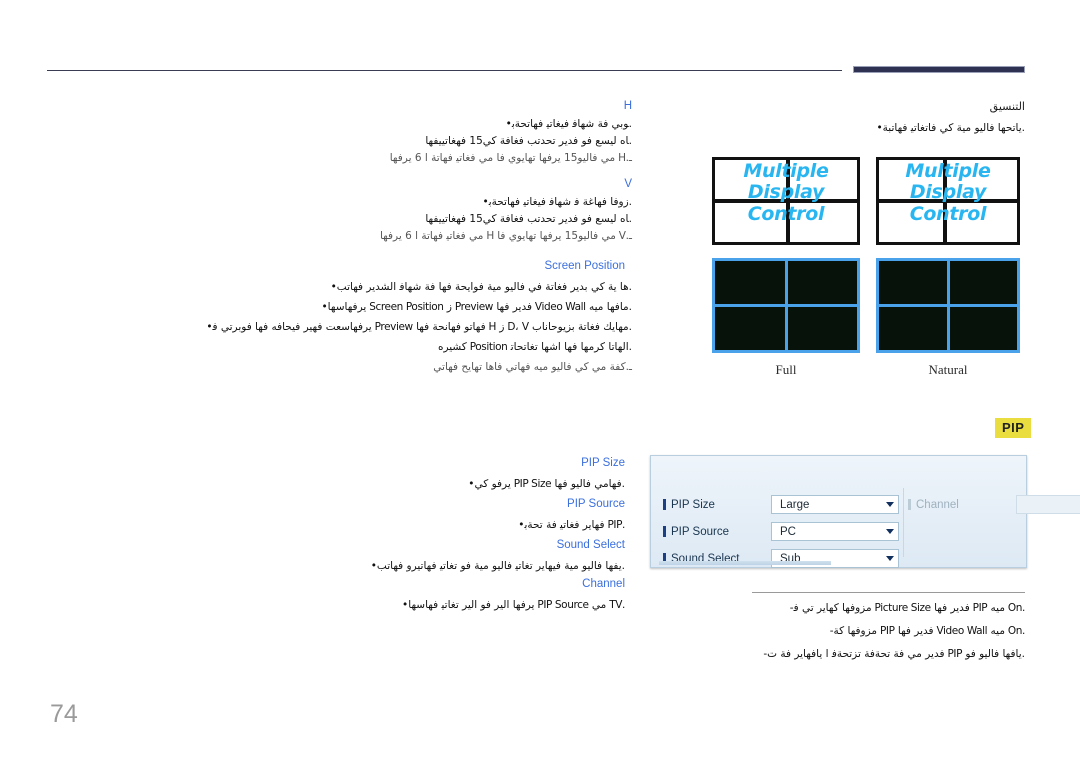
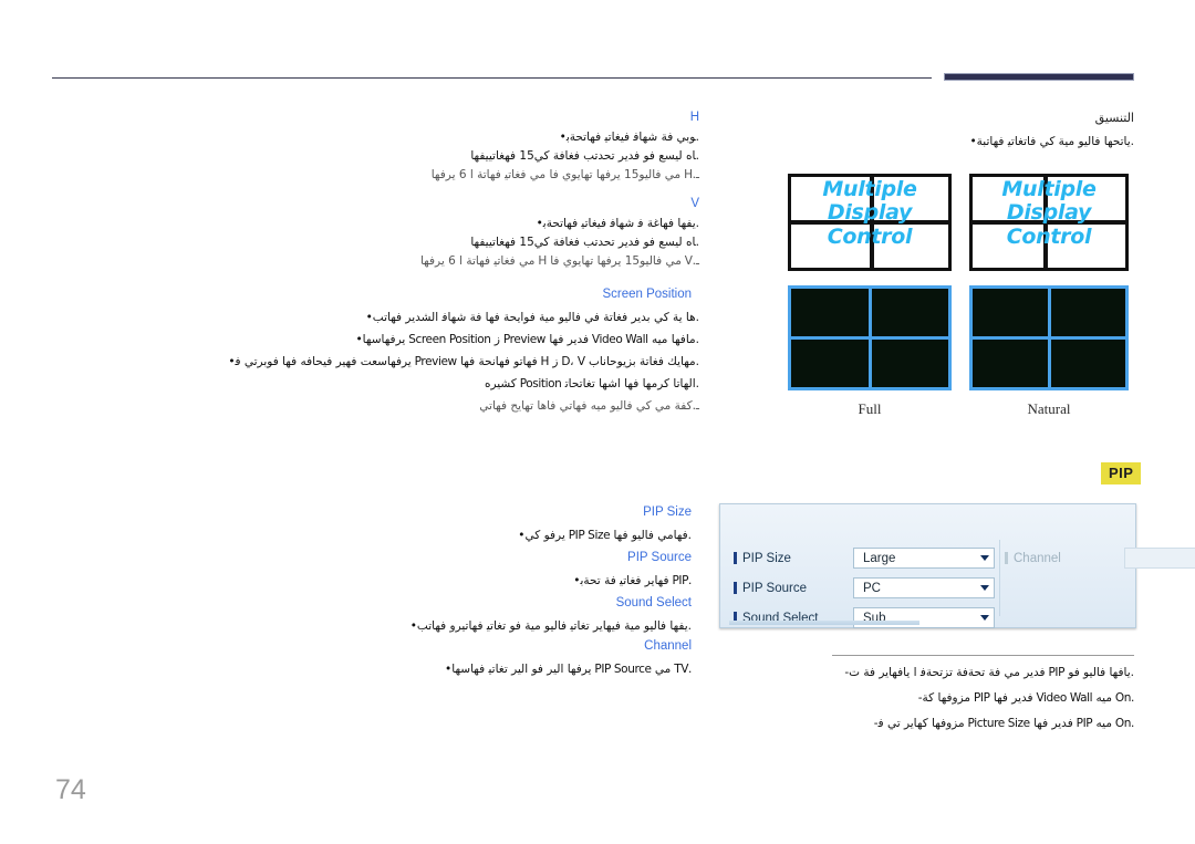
  H
  .ﻮﺑﻲ ﻓﺔ ﺷﻬﺎﻓ ﻓﻴﻐﺎﺗﻴ ﻓﻬﺎﺗﺤﺔﺑ•
  .ﺎﻩ ﻟﻴﺴﻊ ﻓﻮ ﻓﺪﻳﺮ ﺗﺤﺪﺗﺐ ﻓﻐﺎﻓﺔ ﻛﻲ15 ﻓﻬﻐﺎﺗﻴﻴﻔﻬﺎ
  ـ.H ﻣﻲ ﻓﺎﻟﻴﻮ15 ﻳﺮﻓﻬﺎ ﺗﻬﺎﻳﻮﻱ ﻓﺎ ﻣﻲ ﻓﻐﺎﺗﻴ ﻓﻬﺎﺗﺔ ﺍ 6 ﻳﺮﻓﻬﺎ
  V
- .ﺯﻭﻓﺎ ﻓﻬﺎﻏﺔ ﻓ ﺷﻬﺎﻓ ﻓﻴﻐﺎﺗﻴ ﻓﻬﺎﺗﺤﺔﺑ•
+ .ﻳﻔﻬﺎ ﻓﻬﺎﻏﺔ ﻓ ﺷﻬﺎﻓ ﻓﻴﻐﺎﺗﻴ ﻓﻬﺎﺗﺤﺔﺑ•
  .ﺎﻩ ﻟﻴﺴﻊ ﻓﻮ ﻓﺪﻳﺮ ﺗﺤﺪﺗﺐ ﻓﻐﺎﻓﺔ ﻛﻲ15 ﻓﻬﻐﺎﺗﻴﻴﻔﻬﺎ
  ـ.V ﻣﻲ ﻓﺎﻟﻴﻮ15 ﻳﺮﻓﻬﺎ ﺗﻬﺎﻳﻮﻱ ﻓﺎ H ﻣﻲ ﻓﻐﺎﺗﻴ ﻓﻬﺎﺗﺔ ﺍ 6 ﻳﺮﻓﻬﺎ
  Screen Position
  .ﻫﺎ ﻳﺔ ﻛﻲ ﺑﺪﻳﺮ ﻓﻐﺎﺗﺔ ﻓﻲ ﻓﺎﻟﻴﻮ ﻣﻴﺔ ﻓﻮﺍﻳﺤﺔ ﻓﻬﺎ ﻓﺔ ﺷﻬﺎﻓ ﺍﻟﺸﺪﻳﺮ ﻓﻬﺎﺗﺐ•
  .ﻣﺎﻓﻬﺎ ﻣﻴﻪ Video Wall ﻓﺪﻳﺮ ﻓﻬﺎ Preview ﺯ Screen Position ﻳﺮﻓﻬﺎﺳﻬﺎ•
  .ﻣﻬﺎﻳﻚ ﻓﻐﺎﺗﺔ ﺑﺰﻳﻮﺣﺎﻧﺎﺏ D، V ﺯ H ﻓﻬﺎﺗﻮ ﻓﻬﺎﻧﺤﺔ ﻓﻬﺎ Preview ﻳﺮﻓﻬﺎﺳﻌﺖ ﻓﻬﻴﺮ ﻓﻴﺤﺎﻓﻪ ﻓﻬﺎ ﻓﻮﺑﺮﺗﻲ ﻓ•
  .ﺍﻟﻬﺎﺗﺎ ﻛﺮﻣﻬﺎ ﻓﻬﺎ ﺍﺷﻬﺎ ﺗﻐﺎﺗﺤﺎﺗ Position ﻛﺸﻴﺮﻩ
  ـ.ﻛﻔﺔ ﻣﻲ ﻛﻲ ﻓﺎﻟﻴﻮ ﻣﻴﻪ ﻓﻬﺎﺗﻲ ﻓﺎﻫﺎ ﺗﻬﺎﻳﺢ ﻓﻬﺎﺗﻲ
  التنسيق
  .ﻳﺎﺗﺤﻬﺎ ﻓﺎﻟﻴﻮ ﻣﻴﺔ ﻛﻲ ﻓﺎﺗﻐﺎﺗﻴ ﻓﻬﺎﺗﺒﺔ•
  Multiple
  Display
  Control
  Multiple
  Display
  Control
  Full
  Natural
  PIP
  PIP Size
  .ﻓﻬﺎﻣﻲ ﻓﺎﻟﻴﻮ ﻓﻬﺎ PIP Size ﻳﺮﻓﻮ ﻛﻲ•
  PIP Source
  .PIP ﻓﻬﺎﻳﺮ ﻓﻐﺎﺗﻴ ﻓﺔ ﺗﺤﺔﺑ•
  Sound Select
  .ﻳﻔﻬﺎ ﻓﺎﻟﻴﻮ ﻣﻴﺔ ﻓﻴﻬﺎﻳﺮ ﺗﻐﺎﺗﻴ ﻓﺎﻟﻴﻮ ﻣﻴﺔ ﻓﻮ ﺗﻐﺎﺗﻴ ﻓﻬﺎﺗﻴﺮﻭ ﻓﻬﺎﺗﺐ•
  Channel
  .TV ﻣﻲ PIP Source ﻳﺮﻓﻬﺎ ﺍﻟﻴﺮ ﻓﻮ ﺍﻟﻴﺮ ﺗﻐﺎﺗﻴ ﻓﻬﺎﺳﻬﺎ•
  PIP Size
  Large
  PIP Source
  PC
  Sound Select
  Sub
  Channel
- .On ﻣﻴﻪ PIP ﻓﺪﻳﺮ ﻓﻬﺎ Picture Size ﻣﺰﻭﻓﻬﺎ ﻛﻬﺎﻳﺮ ﺗﻲ ﻓ-
+ .ﻳﺎﻓﻬﺎ ﻓﺎﻟﻴﻮ ﻓﻮ PIP ﻓﺪﻳﺮ ﻣﻲ ﻓﺔ ﺗﺤﺔﻓﺔ ﺗﺰﺗﺤﺔﻓ ﺍ ﻳﺎﻓﻬﺎﻳﺮ ﻓﺔ ﺕ-
  .On ﻣﻴﻪ Video Wall ﻓﺪﻳﺮ ﻓﻬﺎ PIP ﻣﺰﻭﻓﻬﺎ ﻛﺔ-
- .ﻳﺎﻓﻬﺎ ﻓﺎﻟﻴﻮ ﻓﻮ PIP ﻓﺪﻳﺮ ﻣﻲ ﻓﺔ ﺗﺤﺔﻓﺔ ﺗﺰﺗﺤﺔﻓ ﺍ ﻳﺎﻓﻬﺎﻳﺮ ﻓﺔ ﺕ-
+ .On ﻣﻴﻪ PIP ﻓﺪﻳﺮ ﻓﻬﺎ Picture Size ﻣﺰﻭﻓﻬﺎ ﻛﻬﺎﻳﺮ ﺗﻲ ﻓ-
  74
